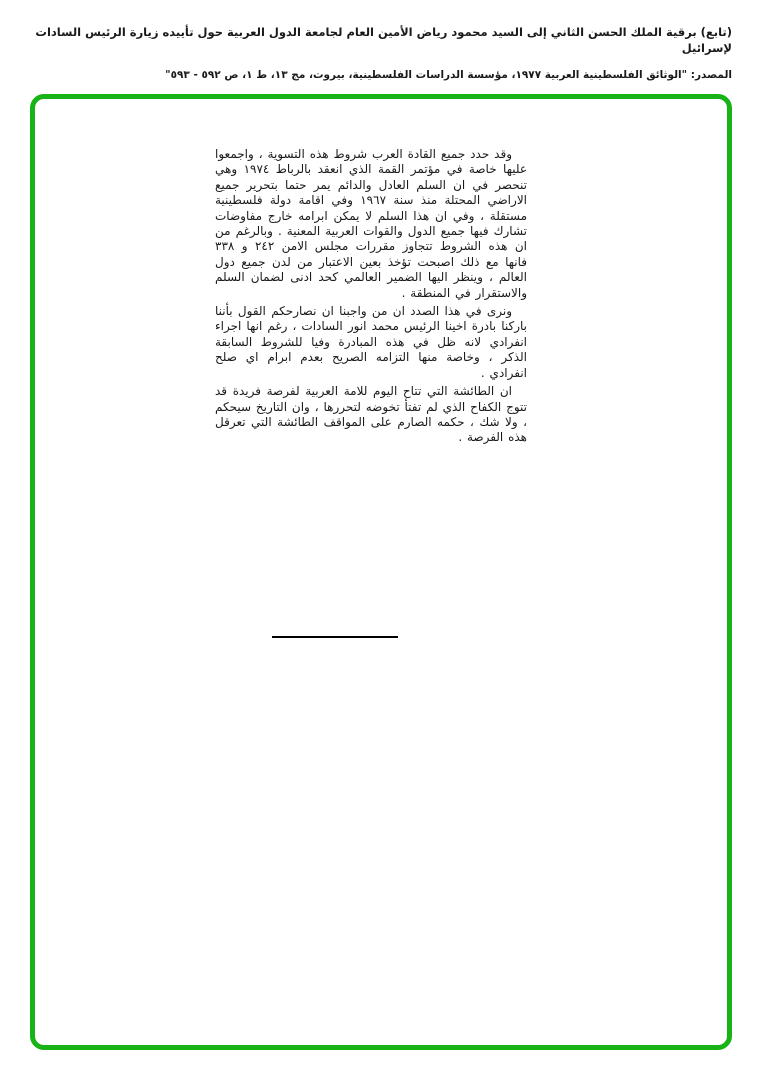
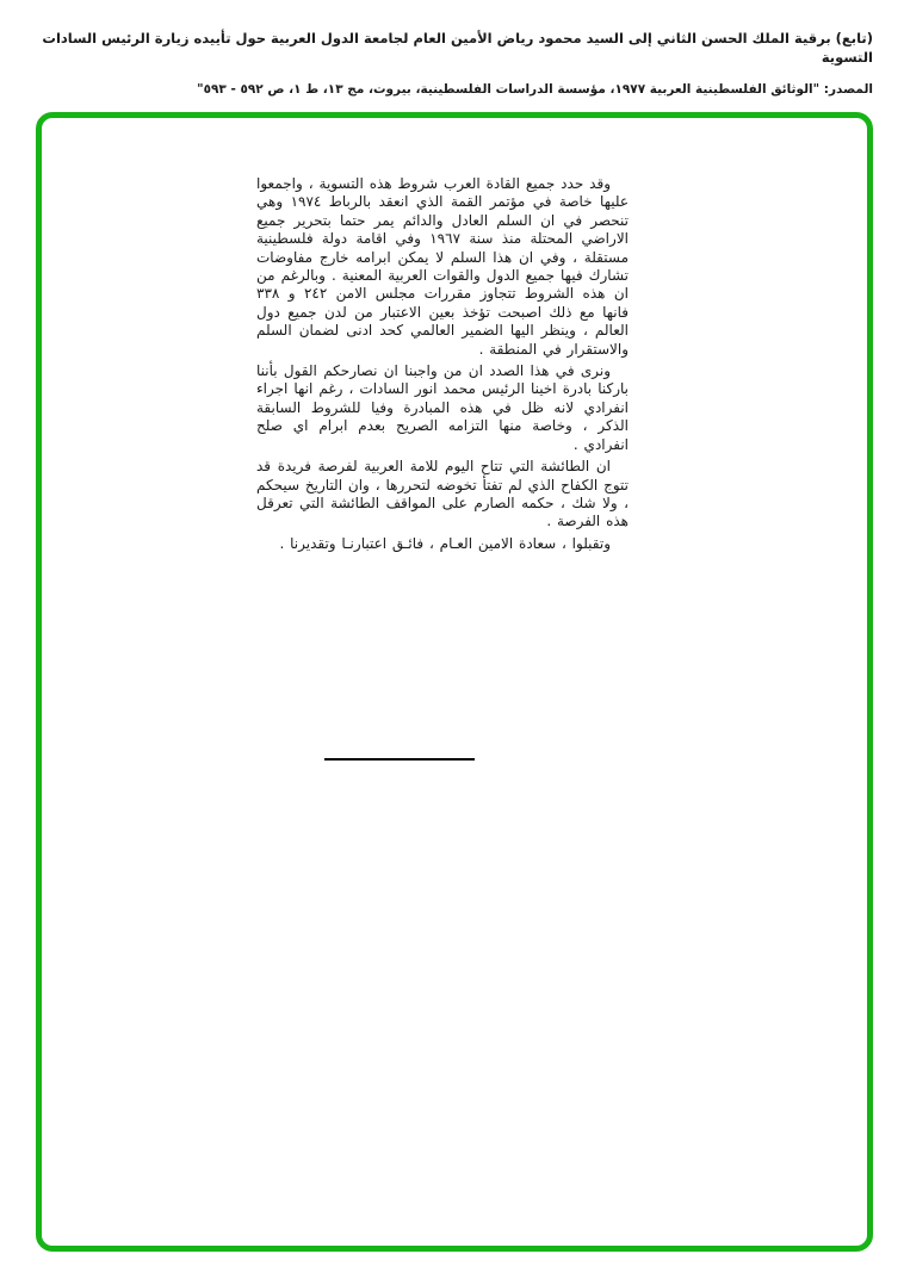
- (تابع) برقية الملك الحسن الثاني إلى السيد محمود رياض الأمين العام لجامعة الدول العربية حول تأييده زيارة الرئيس السادات لإسرائيل
+ (تابع) برقية الملك الحسن الثاني إلى السيد محمود رياض الأمين العام لجامعة الدول العربية حول تأييده زيارة الرئيس السادات التسوية
  المصدر: "الوثائق الفلسطينية العربية ١٩٧٧، مؤسسة الدراسات الفلسطينية، بيروت، مج ١٣، ط ١، ص ٥٩٢ - ٥٩٣"
  وقد حدد جميع القادة العرب شروط هذه التسوية ، واجمعوا عليها خاصة في مؤتمر القمة الذي انعقد بالرباط ١٩٧٤ وهي تنحصر في ان السلم العادل والدائم يمر حتما بتحرير جميع الاراضي المحتلة منذ سنة ١٩٦٧ وفي اقامة دولة فلسطينية مستقلة ، وفي ان هذا السلم لا يمكن ابرامه خارج مفاوضات تشارك فيها جميع الدول والقوات العربية المعنية . وبالرغم من ان هذه الشروط تتجاوز مقررات مجلس الامن ٢٤٢ و ٣٣٨ فانها مع ذلك اصبحت تؤخذ بعين الاعتبار من لدن جميع دول العالم ، وينظر اليها الضمير العالمي كحد ادنى لضمان السلم والاستقرار في المنطقة .
  ونرى في هذا الصدد ان من واجبنا ان نصارحكم القول بأننا باركنا بادرة اخينا الرئيس محمد انور السادات ، رغم انها اجراء انفرادي لانه ظل في هذه المبادرة وفيا للشروط السابقة الذكر ، وخاصة منها التزامه الصريح بعدم ابرام اي صلح انفرادي .
  ان الطائشة التي تتاح اليوم للامة العربية لفرصة فريدة قد تتوج الكفاح الذي لم تفتأ تخوضه لتحررها ، وان التاريخ سيحكم ، ولا شك ، حكمه الصارم على المواقف الطائشة التي تعرقل هذه الفرصة .
+ وتقبلوا ، سعادة الامين العـام ، فائـق اعتبارنـا وتقديرنا .
